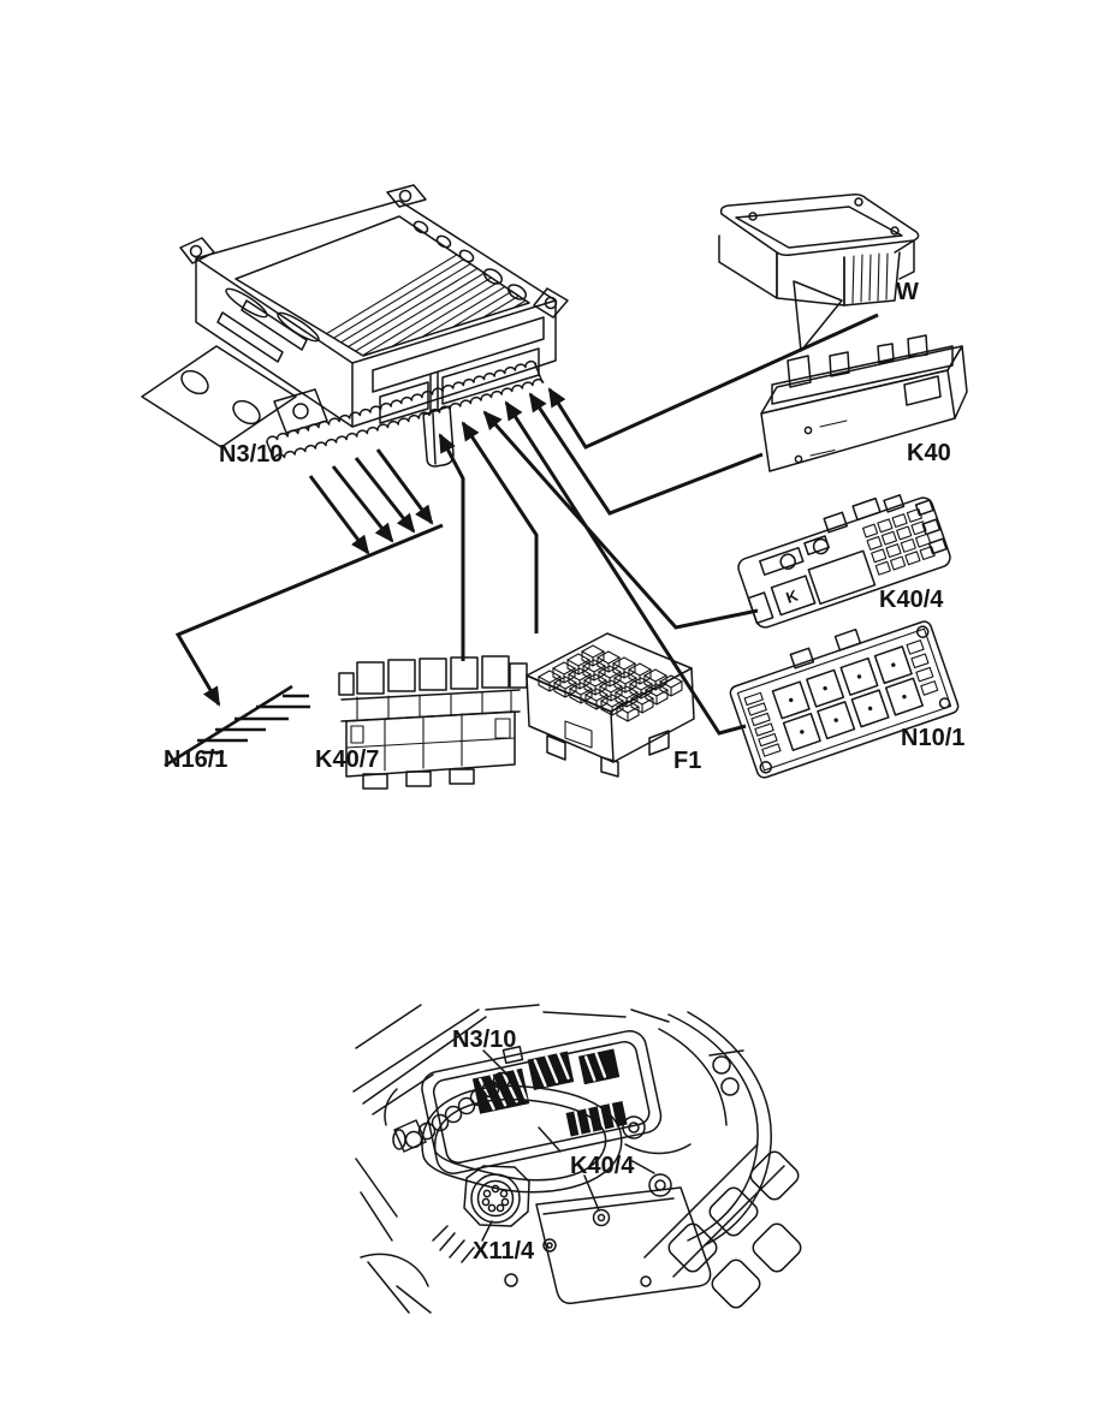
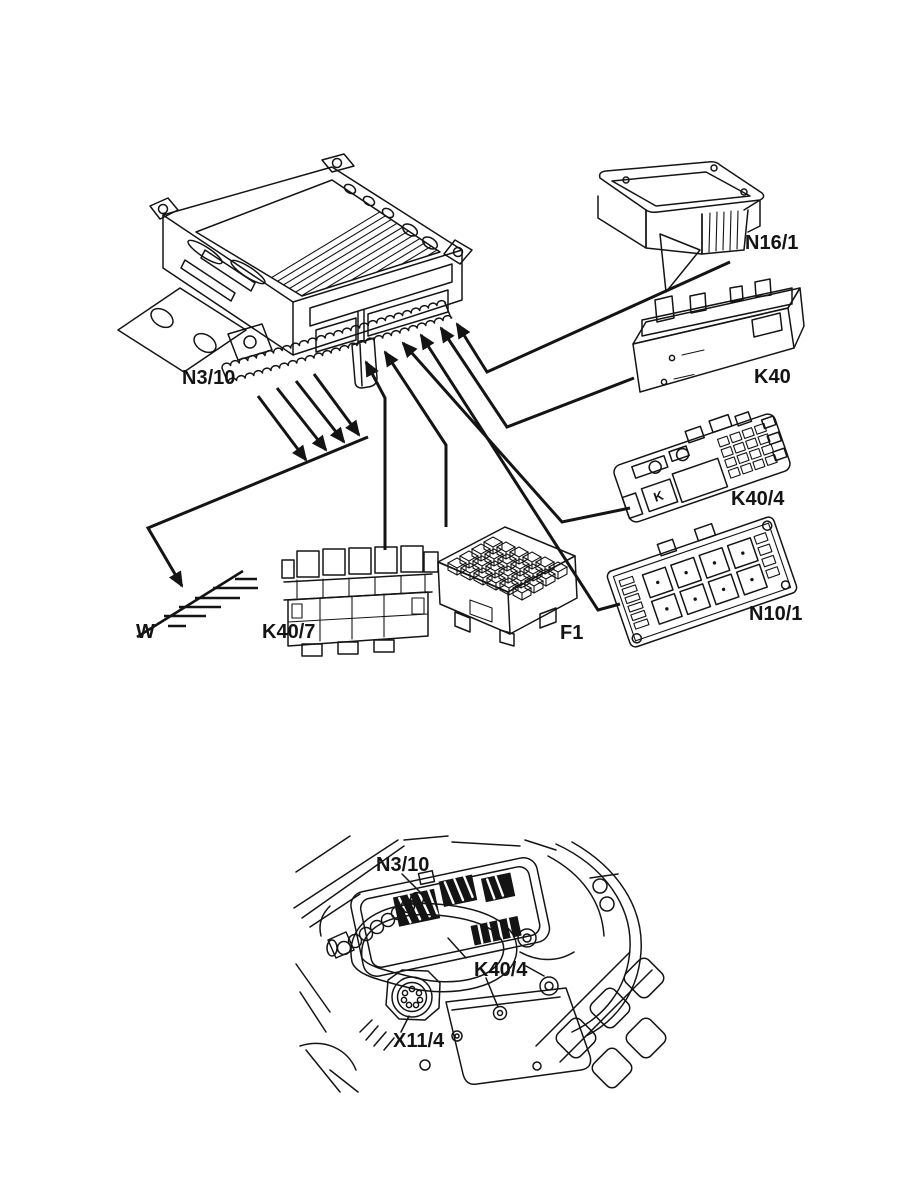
  N3/10
- W
+ N16/1
  K40
  K40/4
  N10/1
  K40/7
  F1
- N16/1
+ W
  N3/10
  K40/4
  X11/4
